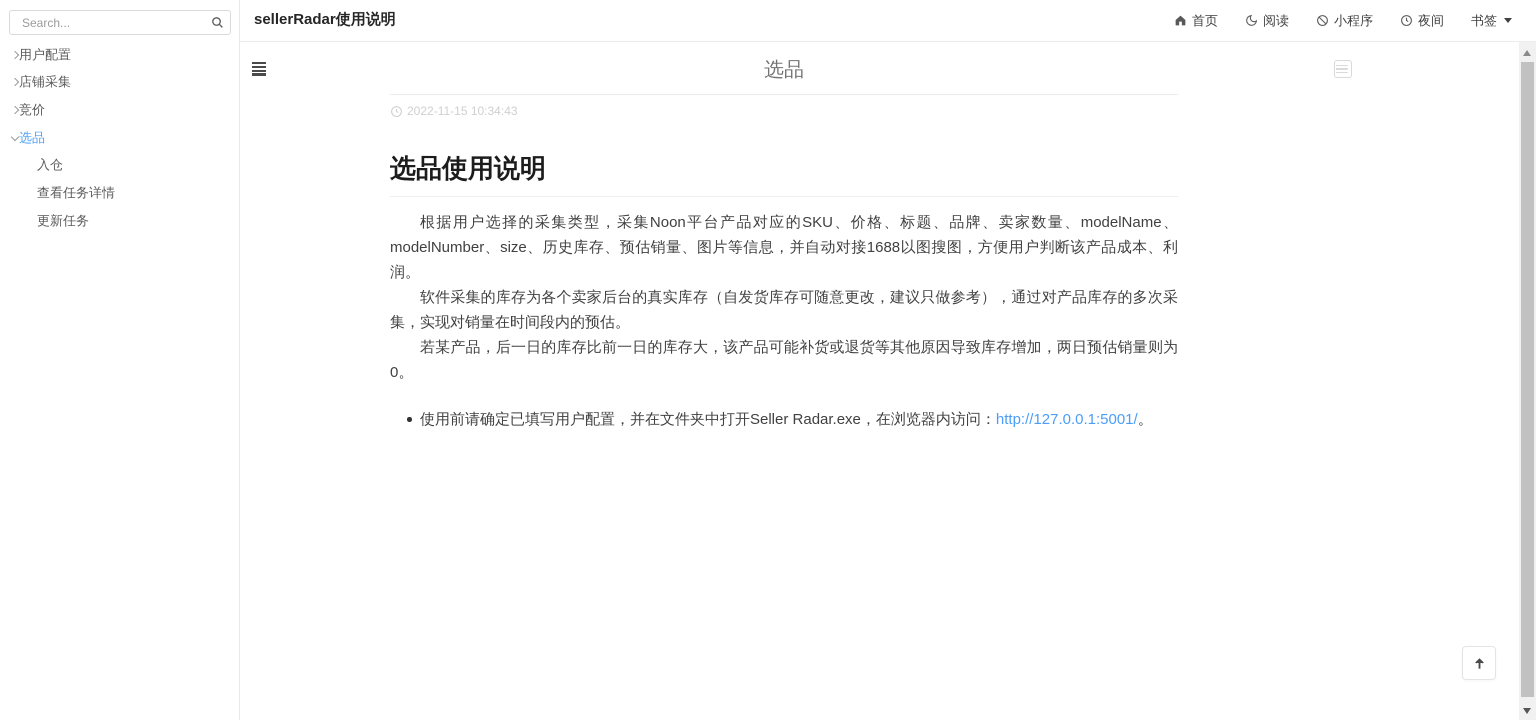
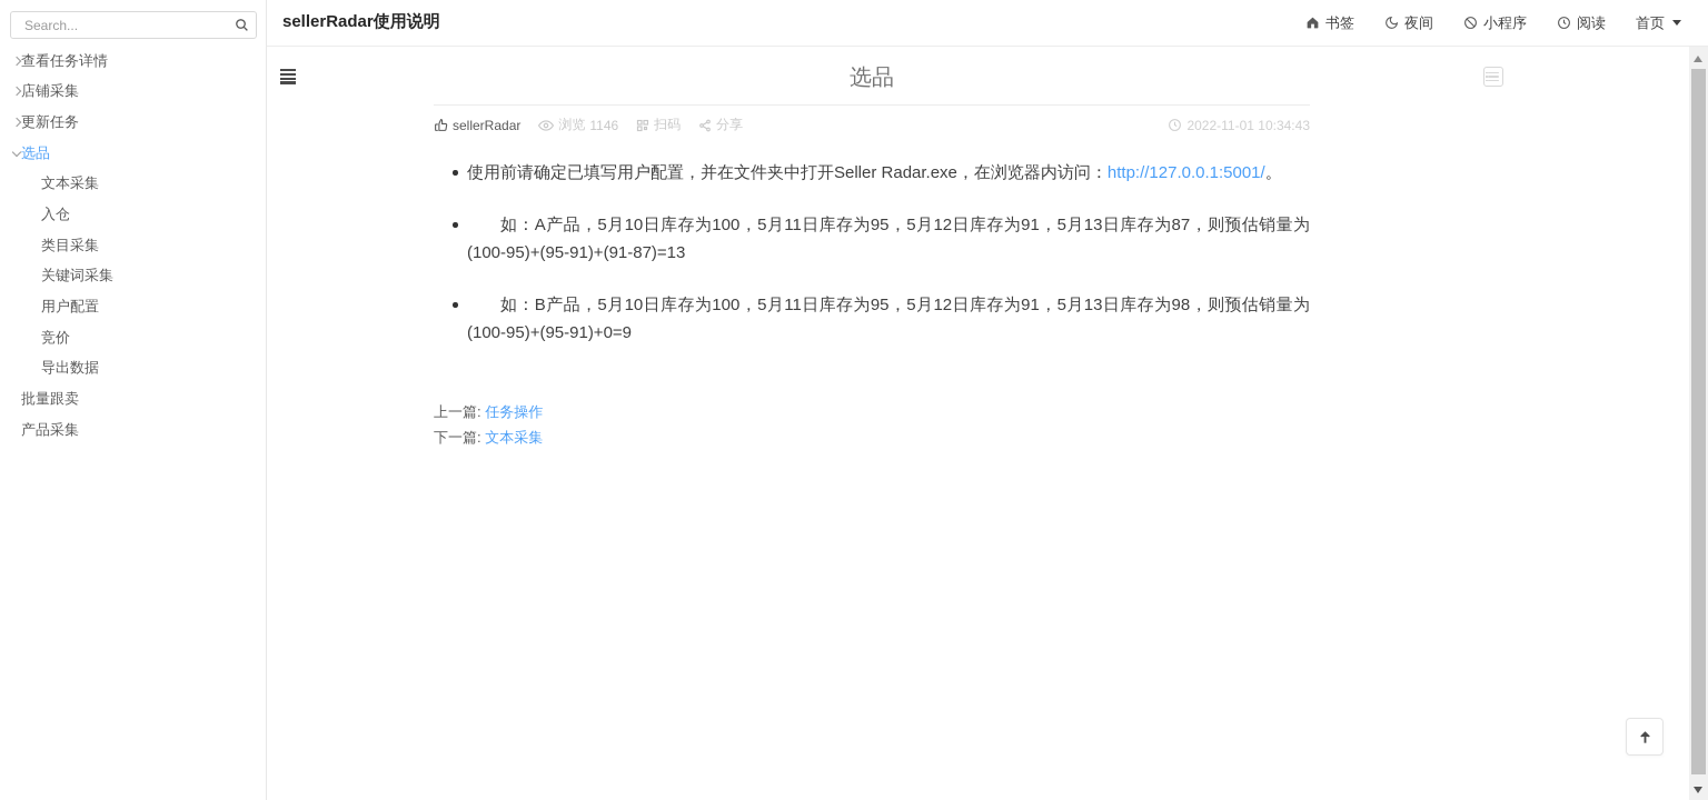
  Search...
- 用户配置
+ 查看任务详情
  店铺采集
- 竞价
+ 更新任务
  选品
+ 文本采集
  入仓
+ 类目采集
+ 关键词采集
- 查看任务详情
+ 用户配置
- 更新任务
+ 竞价
+ 导出数据
+ 批量跟卖
+ 产品采集
  sellerRadar使用说明
- 首页
+ 书签
- 阅读
+ 夜间
  小程序
- 夜间
+ 阅读
- 书签
+ 首页
  选品
+ sellerRadar
+ 浏览
+ 1146
+ 扫码
+ 分享
- 2022-11-15 10:34:43
+ 2022-11-01 10:34:43
- 选品使用说明
- 根据用户选择的采集类型，采集Noon平台产品对应的SKU、价格、标题、品牌、卖家数量、modelName、modelNumber、size、历史库存、预估销量、图片等信息，并自动对接1688以图搜图，方便用户判断该产品成本、利润。
- 软件采集的库存为各个卖家后台的真实库存（自发货库存可随意更改，建议只做参考），通过对产品库存的多次采集，实现对销量在时间段内的预估。
- 若某产品，后一日的库存比前一日的库存大，该产品可能补货或退货等其他原因导致库存增加，两日预估销量则为0。
  使用前请确定已填写用户配置，并在文件夹中打开Seller Radar.exe，在浏览器内访问：http://127.0.0.1:5001/。
+ 如：A产品，5月10日库存为100，5月11日库存为95，5月12日库存为91，5月13日库存为87，则预估销量为(100-95)+(95-91)+(91-87)=13
+ 如：B产品，5月10日库存为100，5月11日库存为95，5月12日库存为91，5月13日库存为98，则预估销量为(100-95)+(95-91)+0=9
+ 上一篇: 任务操作
+ 下一篇: 文本采集
